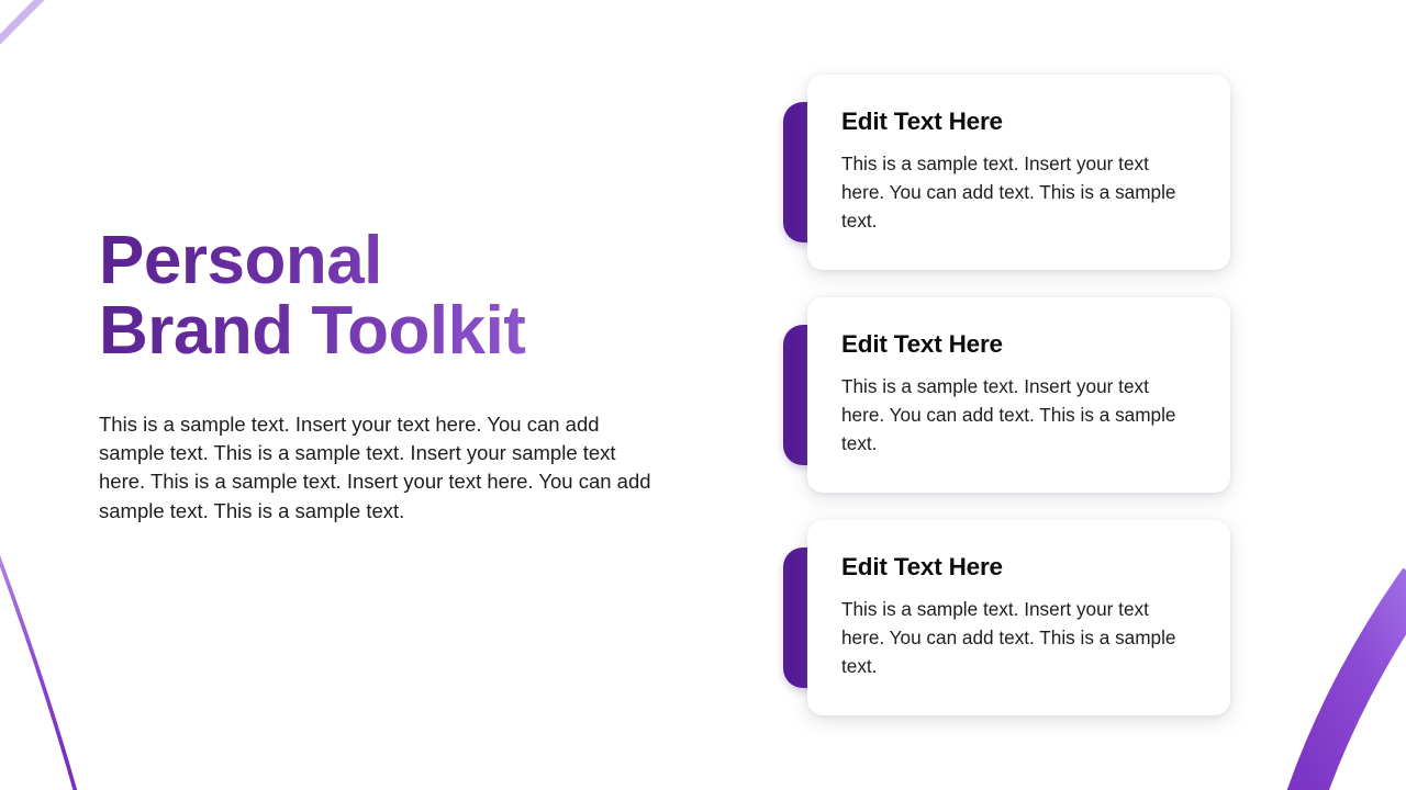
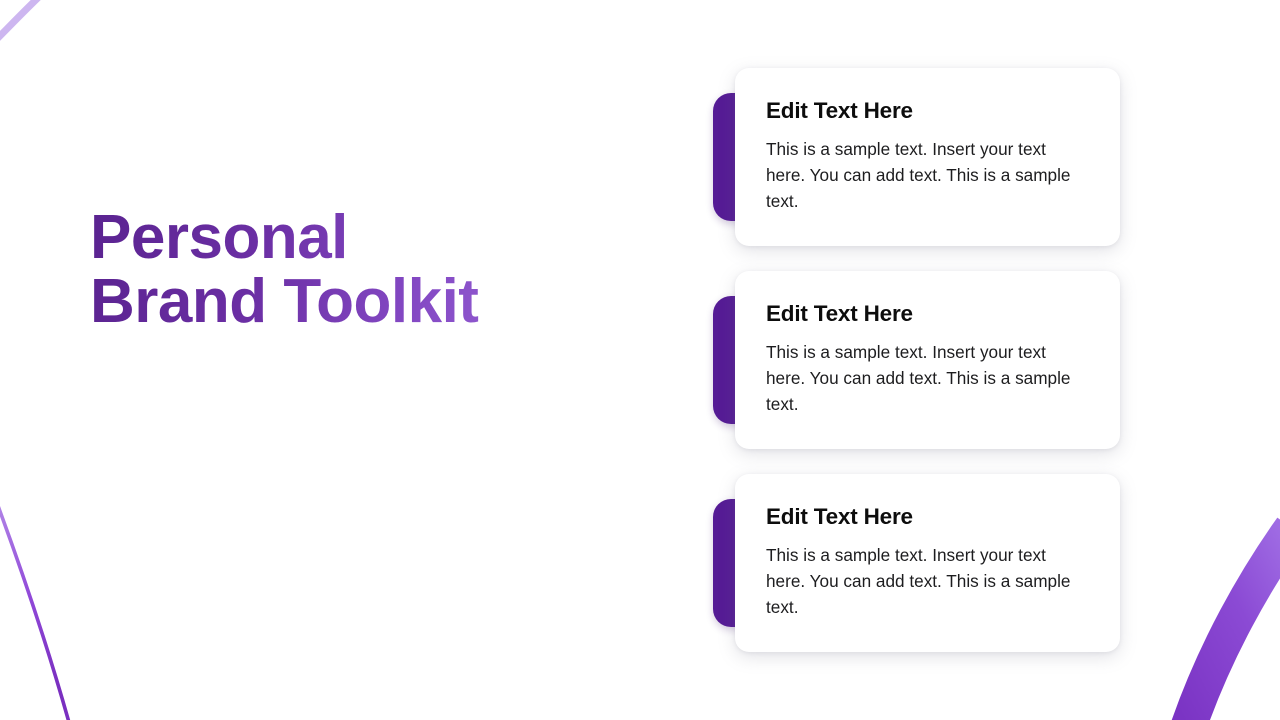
  Personal
  Brand Toolkit
- This is a sample text. Insert your text here. You can add sample text. This is a sample text. Insert your sample text here. This is a sample text. Insert your text here. You can add sample text. This is a sample text.
  Edit Text Here
  This is a sample text. Insert your text here. You can add text. This is a sample text.
  Edit Text Here
  This is a sample text. Insert your text here. You can add text. This is a sample text.
  Edit Text Here
  This is a sample text. Insert your text here. You can add text. This is a sample text.
